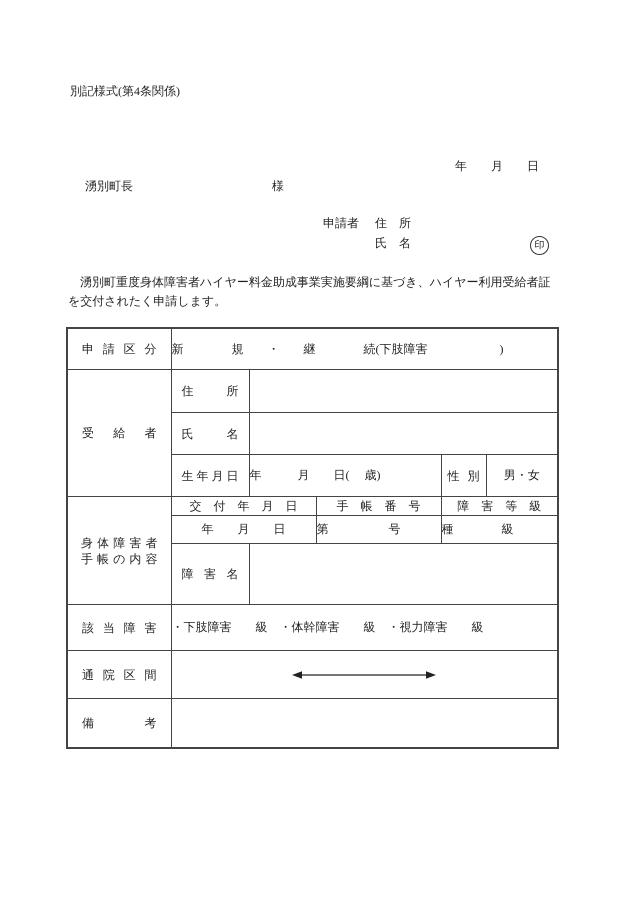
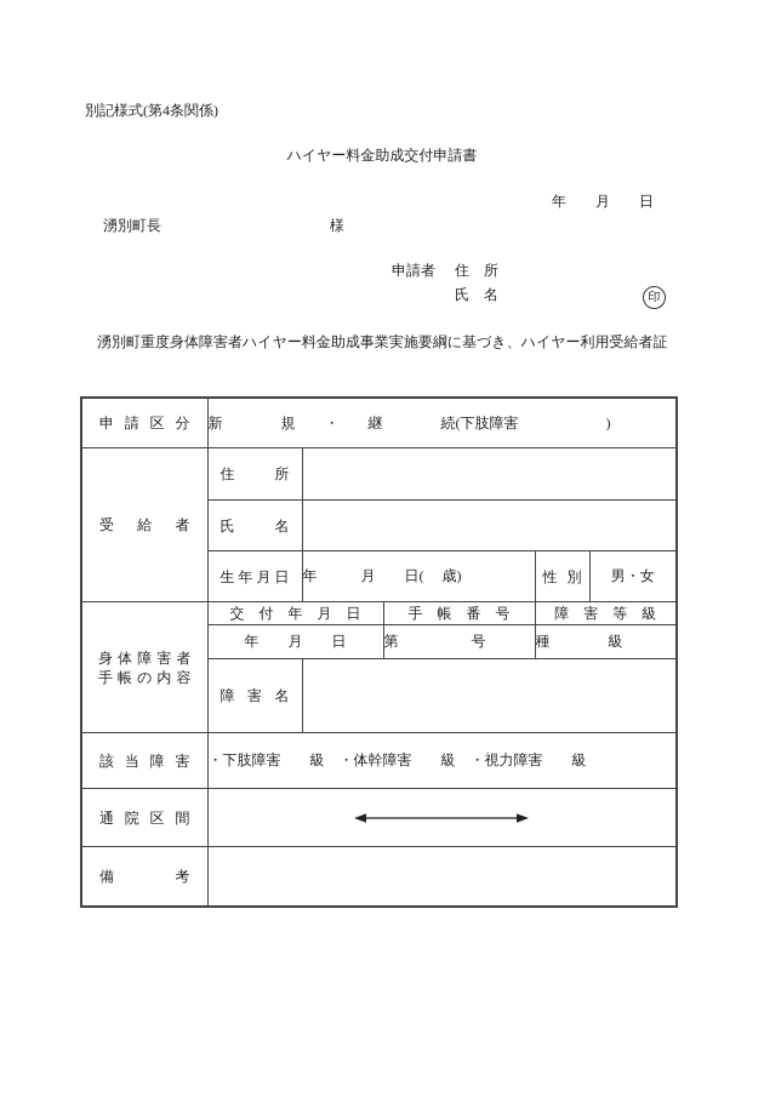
  別記様式(第4条関係)
+ ハイヤー料金助成交付申請書
  年 月 日
  湧別町長
  様
  申請者
  住 所
  氏 名
  印
  湧別町重度身体障害者ハイヤー料金助成事業実施要綱に基づき、ハイヤー利用受給者証
- を交付されたく申請します。
  申 請 区 分	新 規 ・ 継 続(下肢障害 )
  受 給 者	住 所
  氏 名
  生 年 月 日	年 月 日( 歳)	性 別	男・女
  身 体 障 害 者 手 帳 の 内 容	交 付 年 月 日	手 帳 番 号	障 害 等 級
  年 月 日	第 号	種 級
  障 害 名
  該 当 障 害	・下肢障害 級 ・体幹障害 級 ・視力障害 級
  通 院 区 間
  備 考
